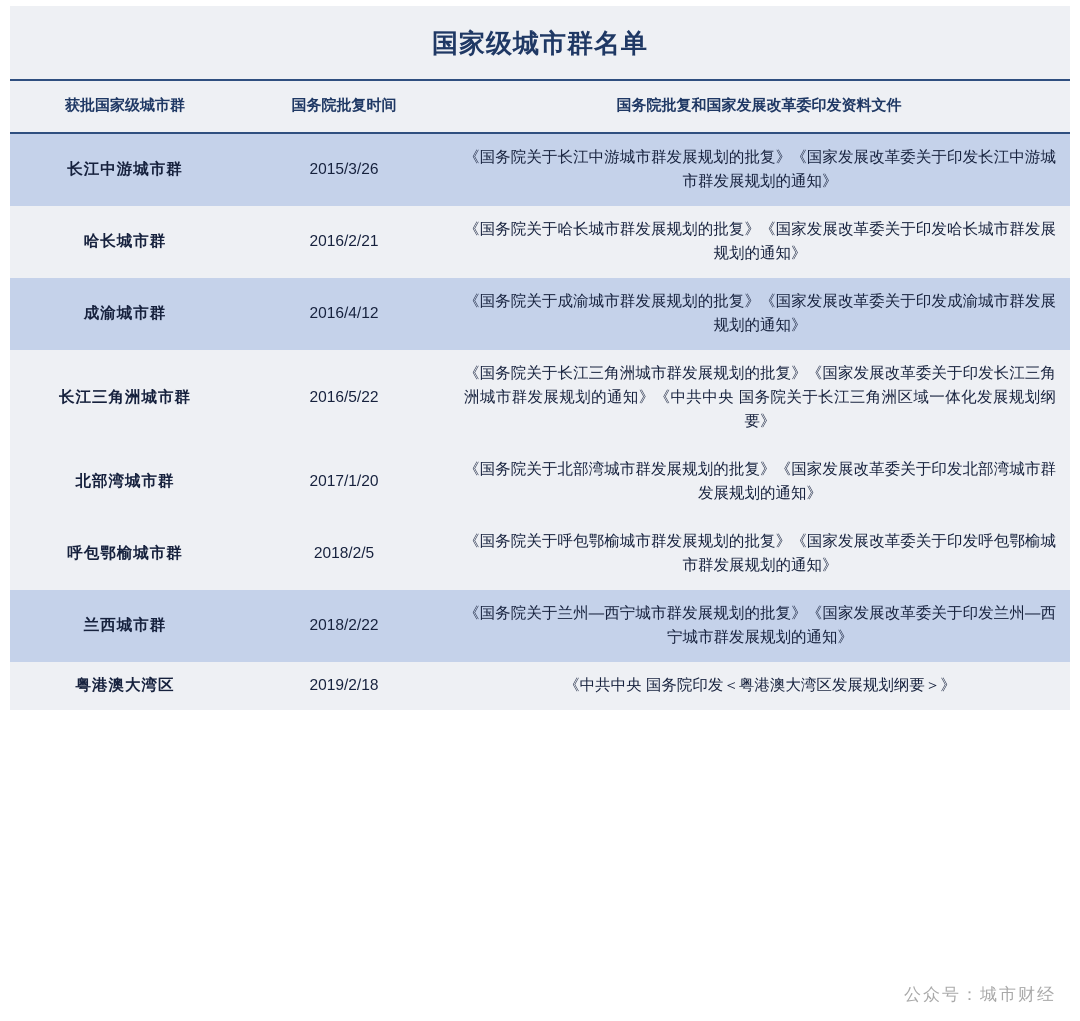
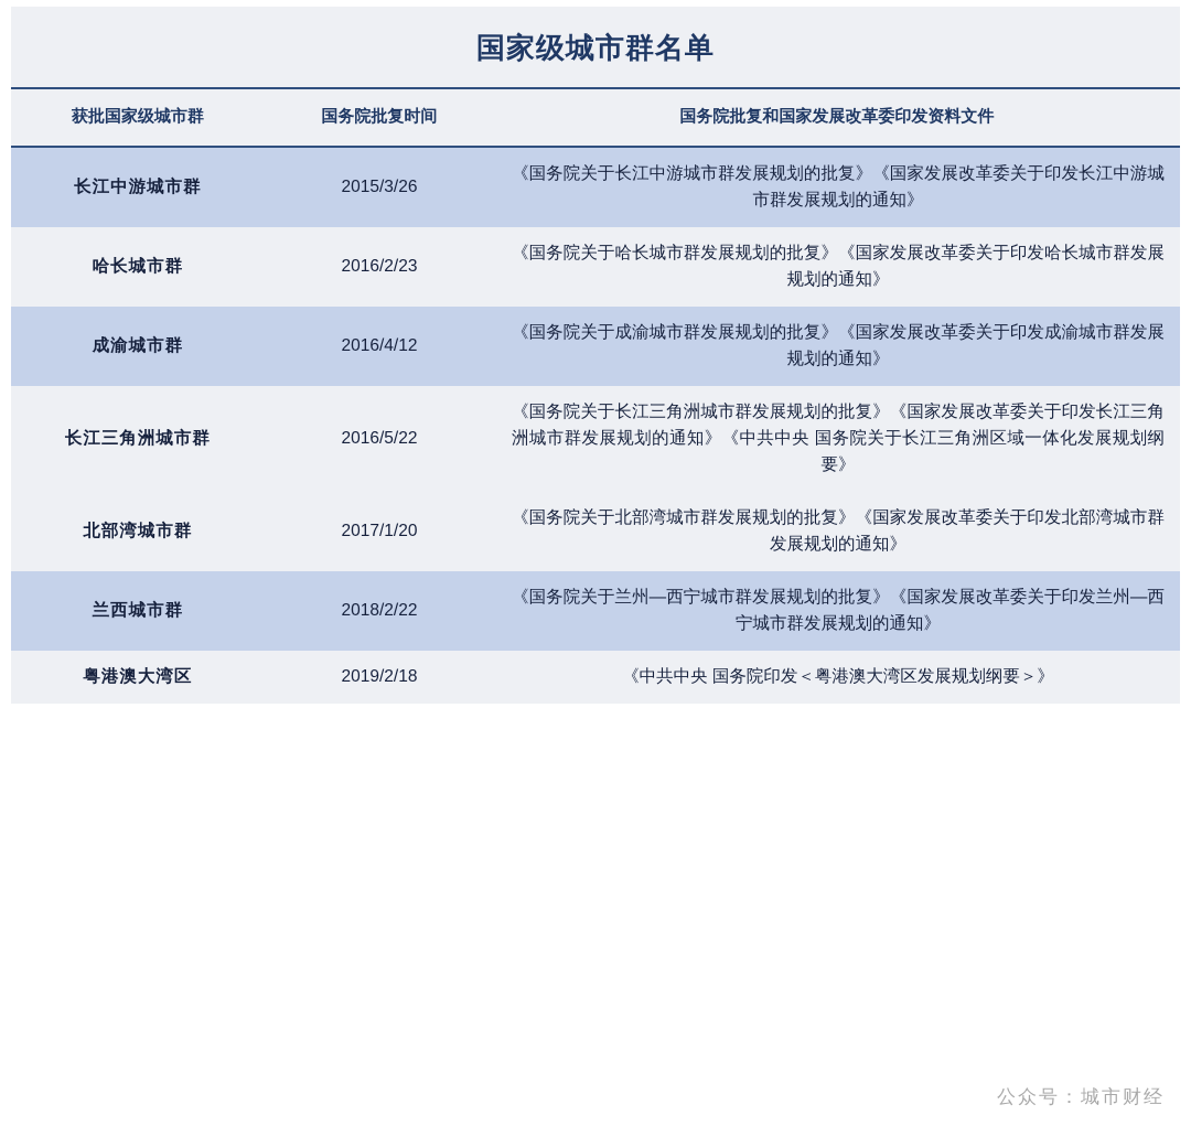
  国家级城市群名单
  获批国家级城市群	国务院批复时间	国务院批复和国家发展改革委印发资料文件
  长江中游城市群	2015/3/26	《国务院关于长江中游城市群发展规划的批复》《国家发展改革委关于印发长江中游城市群发展规划的通知》
- 哈长城市群	2016/2/21	《国务院关于哈长城市群发展规划的批复》《国家发展改革委关于印发哈长城市群发展规划的通知》
+ 哈长城市群	2016/2/23	《国务院关于哈长城市群发展规划的批复》《国家发展改革委关于印发哈长城市群发展规划的通知》
  成渝城市群	2016/4/12	《国务院关于成渝城市群发展规划的批复》《国家发展改革委关于印发成渝城市群发展规划的通知》
  长江三角洲城市群	2016/5/22	《国务院关于长江三角洲城市群发展规划的批复》《国家发展改革委关于印发长江三角洲城市群发展规划的通知》《中共中央 国务院关于长江三角洲区域一体化发展规划纲要》
  北部湾城市群	2017/1/20	《国务院关于北部湾城市群发展规划的批复》《国家发展改革委关于印发北部湾城市群发展规划的通知》
- 呼包鄂榆城市群	2018/2/5	《国务院关于呼包鄂榆城市群发展规划的批复》《国家发展改革委关于印发呼包鄂榆城市群发展规划的通知》
  兰西城市群	2018/2/22	《国务院关于兰州—西宁城市群发展规划的批复》《国家发展改革委关于印发兰州—西宁城市群发展规划的通知》
  粤港澳大湾区	2019/2/18	《中共中央 国务院印发＜粤港澳大湾区发展规划纲要＞》
  公众号：城市财经
